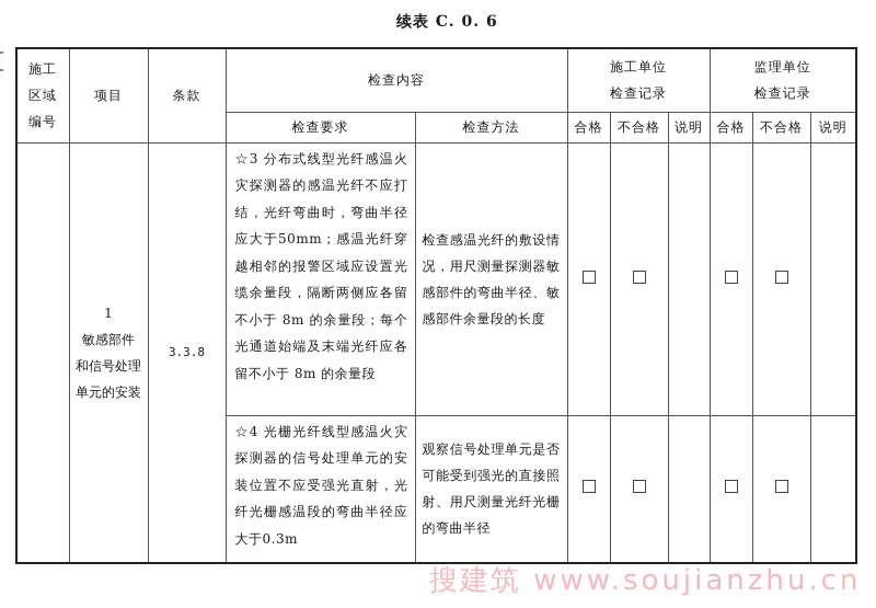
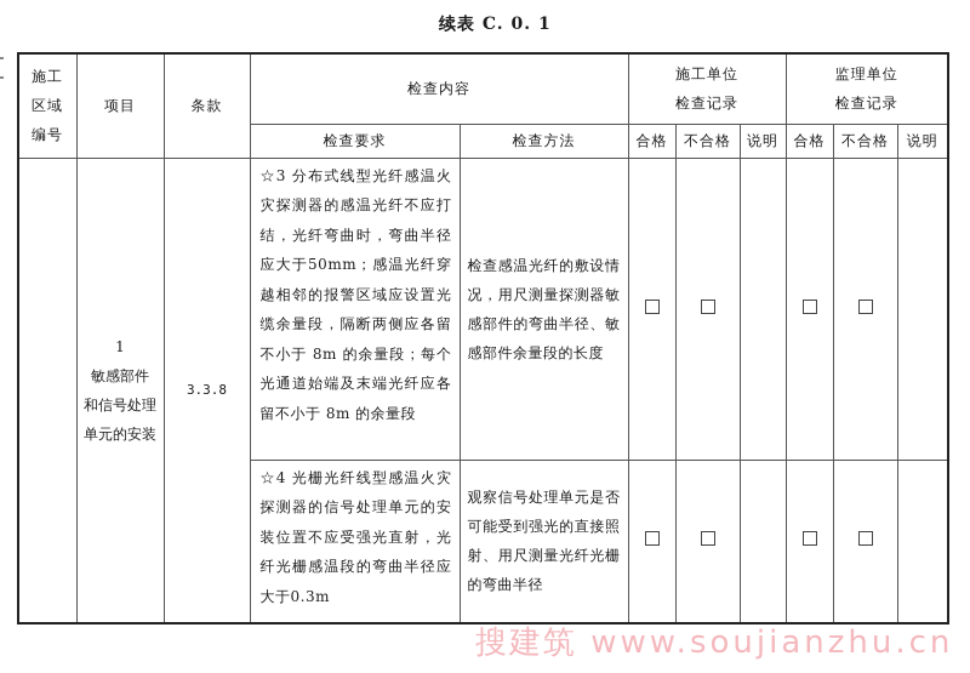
- 续表 C. 0. 6
+ 续表 C. 0. 1
  施工 区域 编号	项目	条款	检查内容	施工单位 检查记录	监理单位 检查记录
  检查要求	检查方法	合格	不合格	说明	合格	不合格	说明
  	1 敏感部件 和信号处理 单元的安装	3.3.8	☆3 分布式线型光纤感温火灾探测器的感温光纤不应打结，光纤弯曲时，弯曲半径应大于50mm；感温光纤穿越相邻的报警区域应设置光缆余量段，隔断两侧应各留不小于 8m 的余量段；每个光通道始端及末端光纤应各留不小于 8m 的余量段	检查感温光纤的敷设情况，用尺测量探测器敏感部件的弯曲半径、敏感部件余量段的长度
  ☆4 光栅光纤线型感温火灾探测器的信号处理单元的安装位置不应受强光直射，光纤光栅感温段的弯曲半径应大于0.3m	观察信号处理单元是否可能受到强光的直接照射、用尺测量光纤光栅的弯曲半径
  搜建筑 www.soujianzhu.cn
